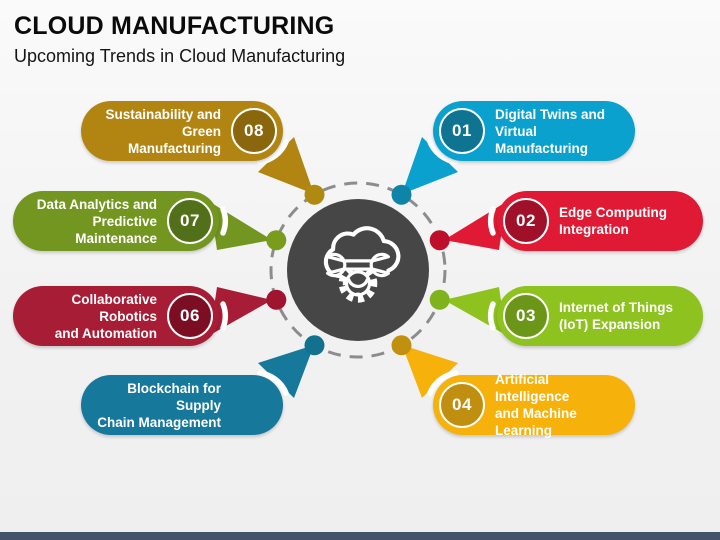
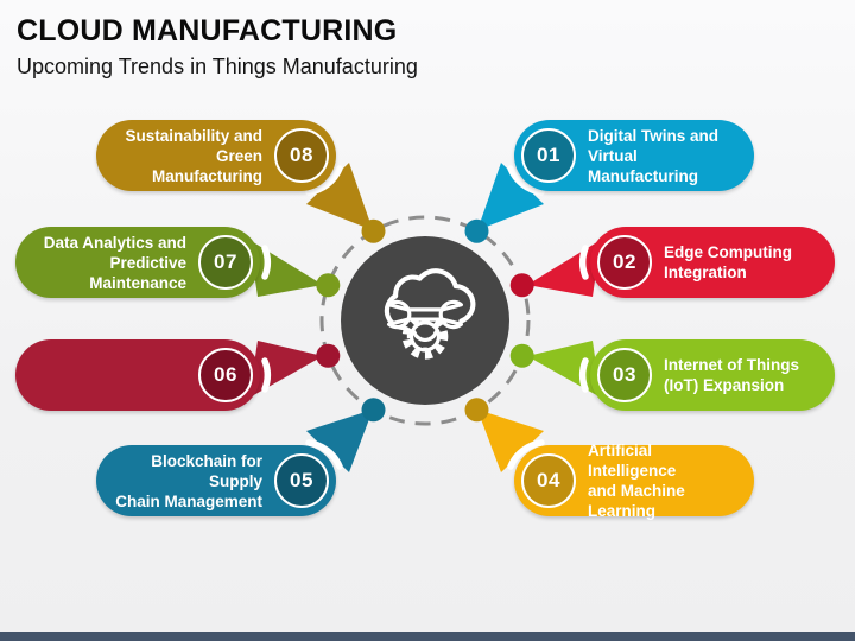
  CLOUD MANUFACTURING
- Upcoming Trends in Cloud Manufacturing
+ Upcoming Trends in Things Manufacturing
  01
  Digital Twins and
  Virtual Manufacturing
  02
  Edge Computing
  Integration
  03
  Internet of Things
  (IoT) Expansion
  04
  Artificial Intelligence
  and Machine Learning
+ 05
  Blockchain for Supply
  Chain Management
  06
- Collaborative Robotics
- and Automation
  07
  Data Analytics and
  Predictive Maintenance
  08
  Sustainability and
  Green Manufacturing
